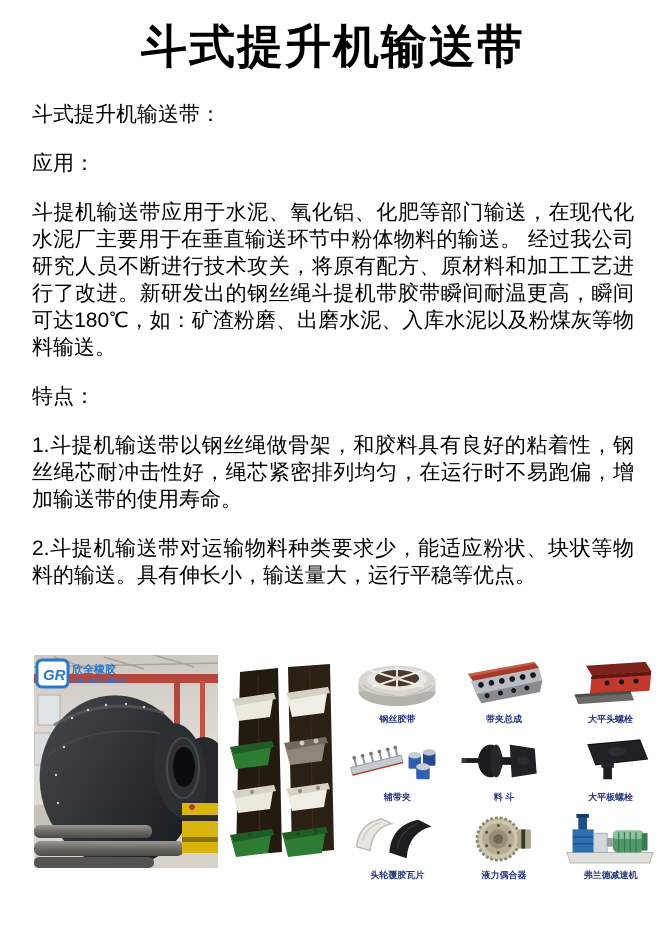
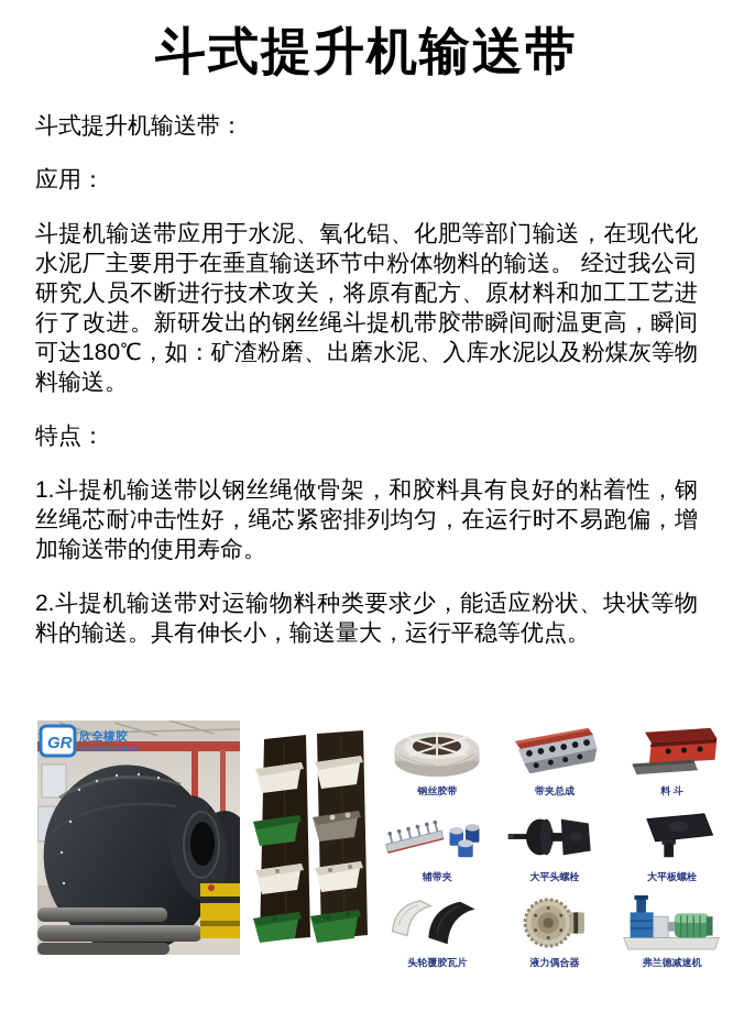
  斗式提升机输送带
  斗式提升机输送带：
  应用：
  斗提机输送带应用于水泥、氧化铝、化肥等部门输送，在现代化水泥厂主要用于在垂直输送环节中粉体物料的输送。 经过我公司研究人员不断进行技术攻关，将原有配方、原材料和加工工艺进行了改进。新研发出的钢丝绳斗提机带胶带瞬间耐温更高，瞬间可达180℃，如：矿渣粉磨、出磨水泥、入库水泥以及粉煤灰等物料输送。
  特点：
  1.斗提机输送带以钢丝绳做骨架，和胶料具有良好的粘着性，钢丝绳芯耐冲击性好，绳芯紧密排列均匀，在运行时不易跑偏，增加输送带的使用寿命。
  2.斗提机输送带对运输物料种类要求少，能适应粉状、块状等物料的输送。具有伸长小，输送量大，运行平稳等优点。
  GR
  欣全橡胶
  钢丝胶带
  带夹总成
- 大平头螺栓
+ 料 斗
  辅带夹
- 料 斗
+ 大平头螺栓
  大平板螺栓
  头轮覆胶瓦片
  液力偶合器
  弗兰德减速机
